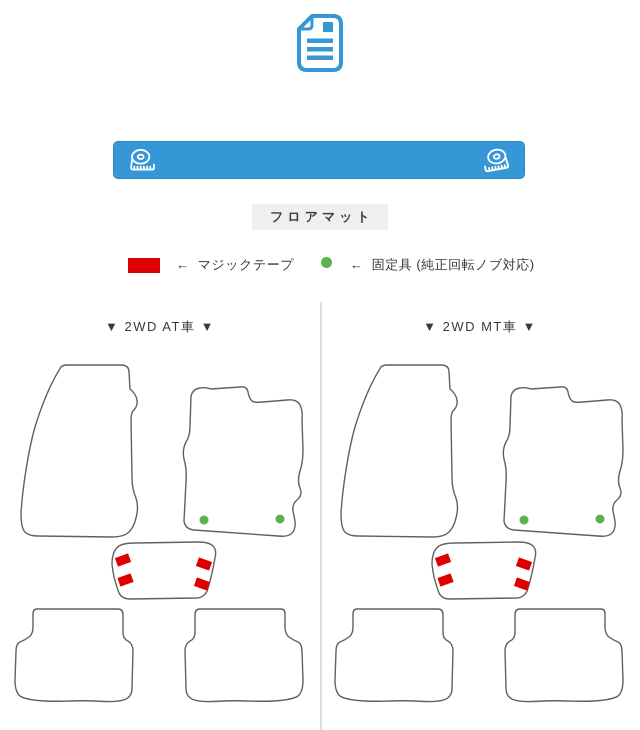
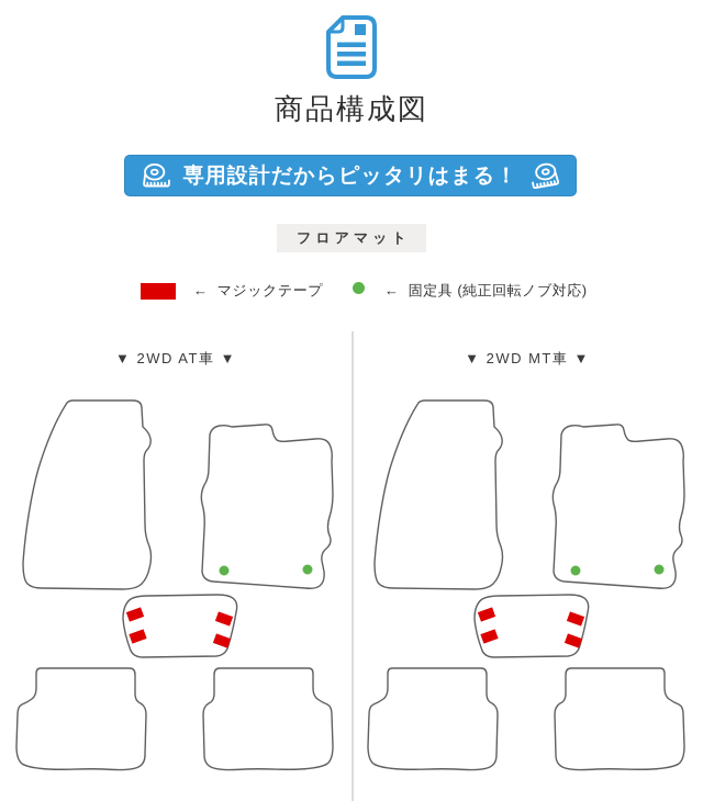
+ 商品構成図
+ 専用設計だからピッタリはまる！
  フロアマット
  ← マジックテープ
  ← 固定具 (純正回転ノブ対応)
  ▼ 2WD AT車 ▼
  ▼ 2WD MT車 ▼
